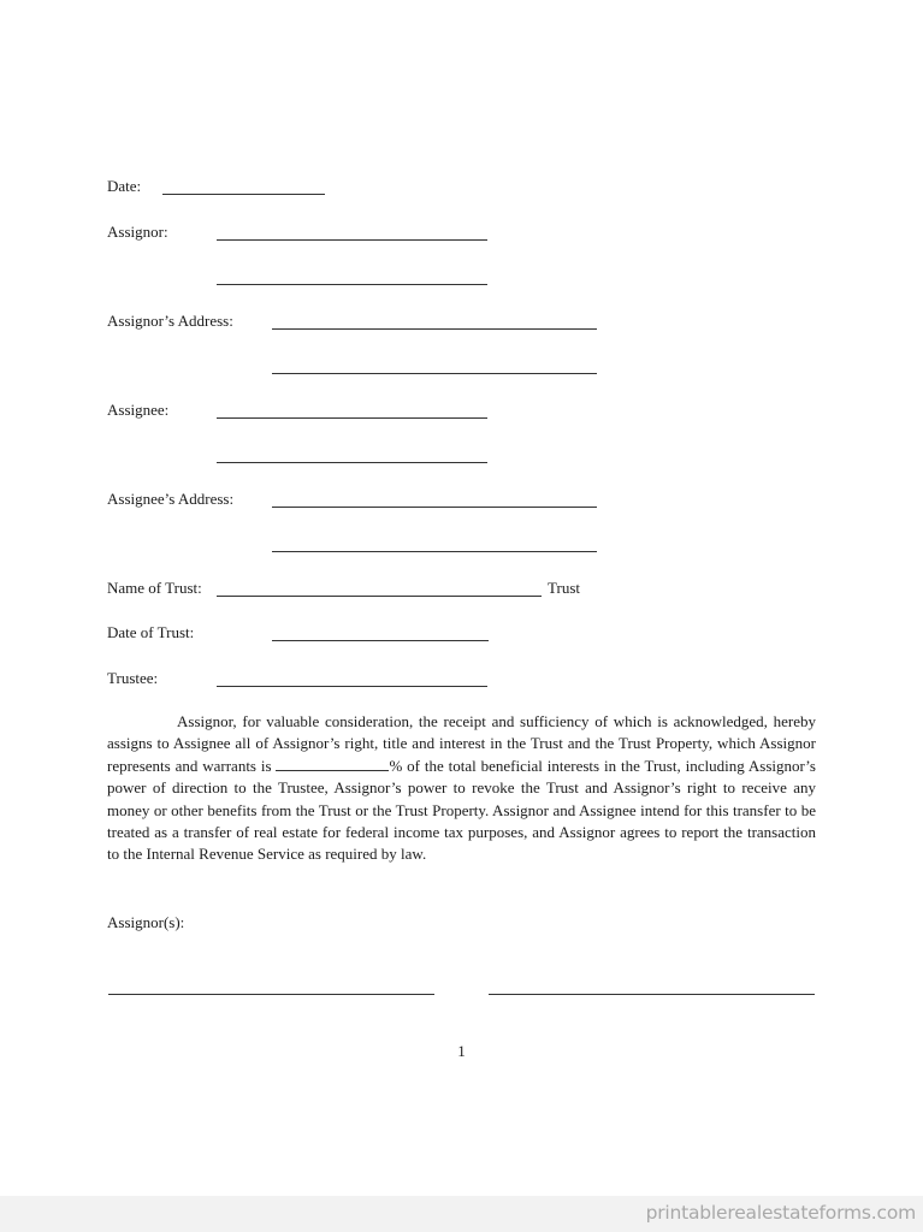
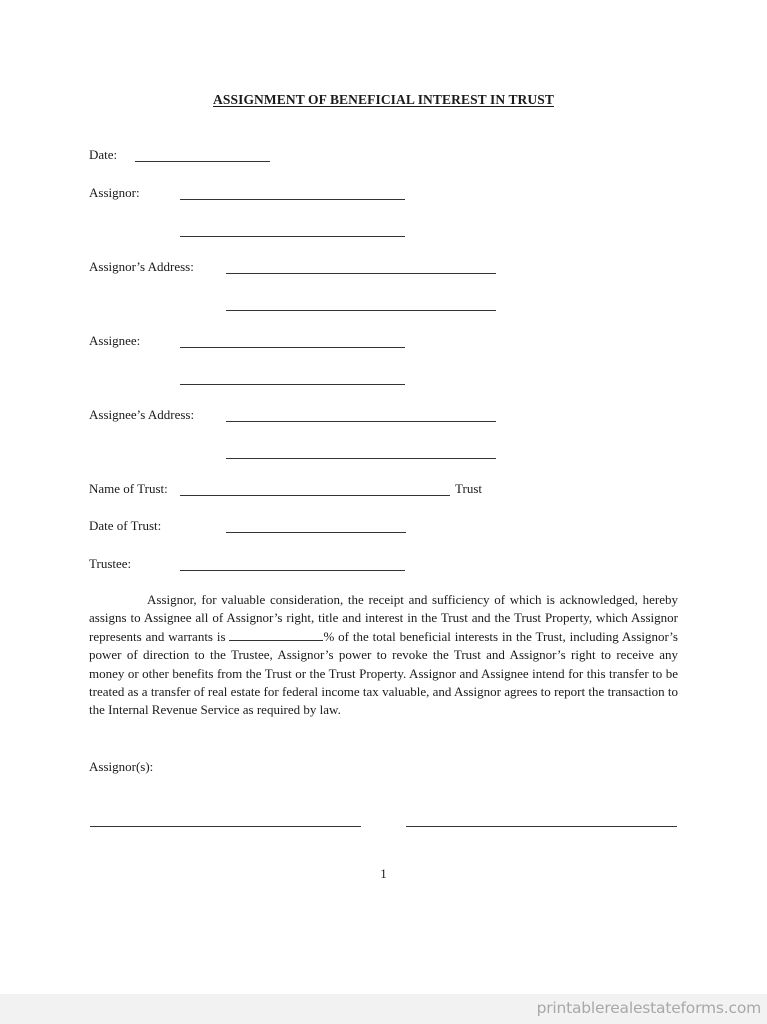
+ ASSIGNMENT OF BENEFICIAL INTEREST IN TRUST
  Date:
  Assignor:
  Assignor’s Address:
  Assignee:
  Assignee’s Address:
  Name of Trust:
  Trust
  Date of Trust:
  Trustee:
- Assignor, for valuable consideration, the receipt and sufficiency of which is acknowledged, hereby assigns to Assignee all of Assignor’s right, title and interest in the Trust and the Trust Property, which Assignor represents and warrants is % of the total beneficial interests in the Trust, including Assignor’s power of direction to the Trustee, Assignor’s power to revoke the Trust and Assignor’s right to receive any money or other benefits from the Trust or the Trust Property. Assignor and Assignee intend for this transfer to be treated as a transfer of real estate for federal income tax purposes, and Assignor agrees to report the transaction to the Internal Revenue Service as required by law.
+ Assignor, for valuable consideration, the receipt and sufficiency of which is acknowledged, hereby assigns to Assignee all of Assignor’s right, title and interest in the Trust and the Trust Property, which Assignor represents and warrants is % of the total beneficial interests in the Trust, including Assignor’s power of direction to the Trustee, Assignor’s power to revoke the Trust and Assignor’s right to receive any money or other benefits from the Trust or the Trust Property. Assignor and Assignee intend for this transfer to be treated as a transfer of real estate for federal income tax valuable, and Assignor agrees to report the transaction to the Internal Revenue Service as required by law.
  Assignor(s):
  1
  printablerealestateforms.com
